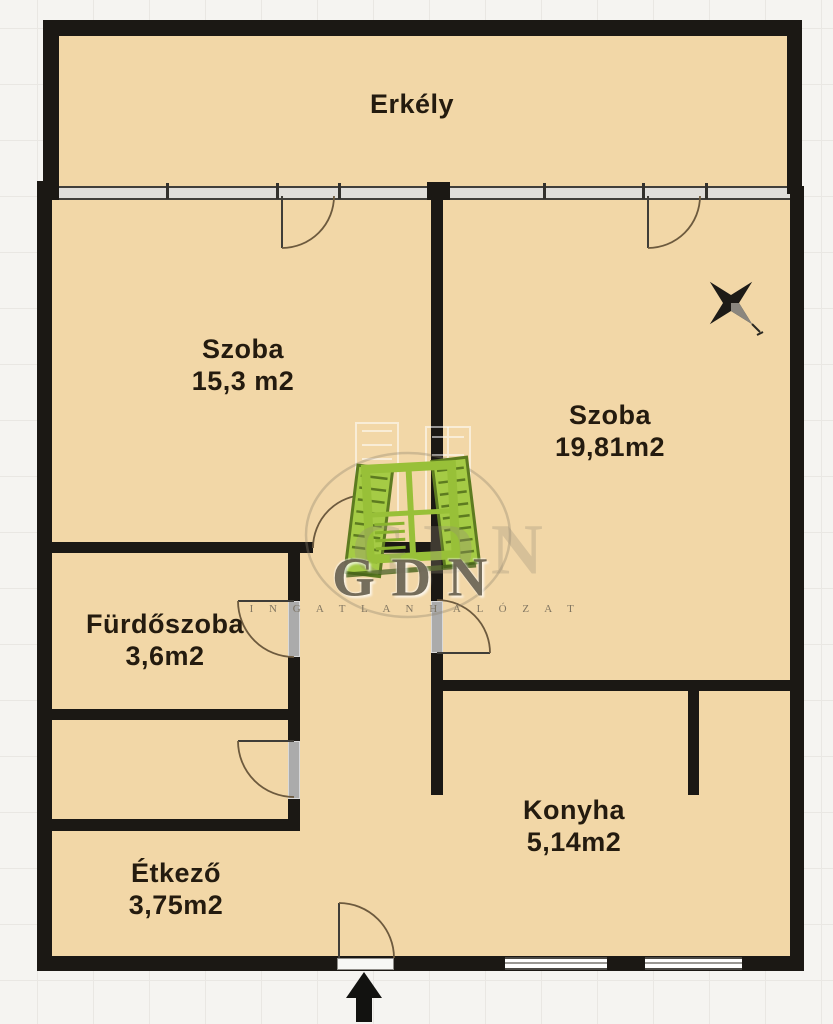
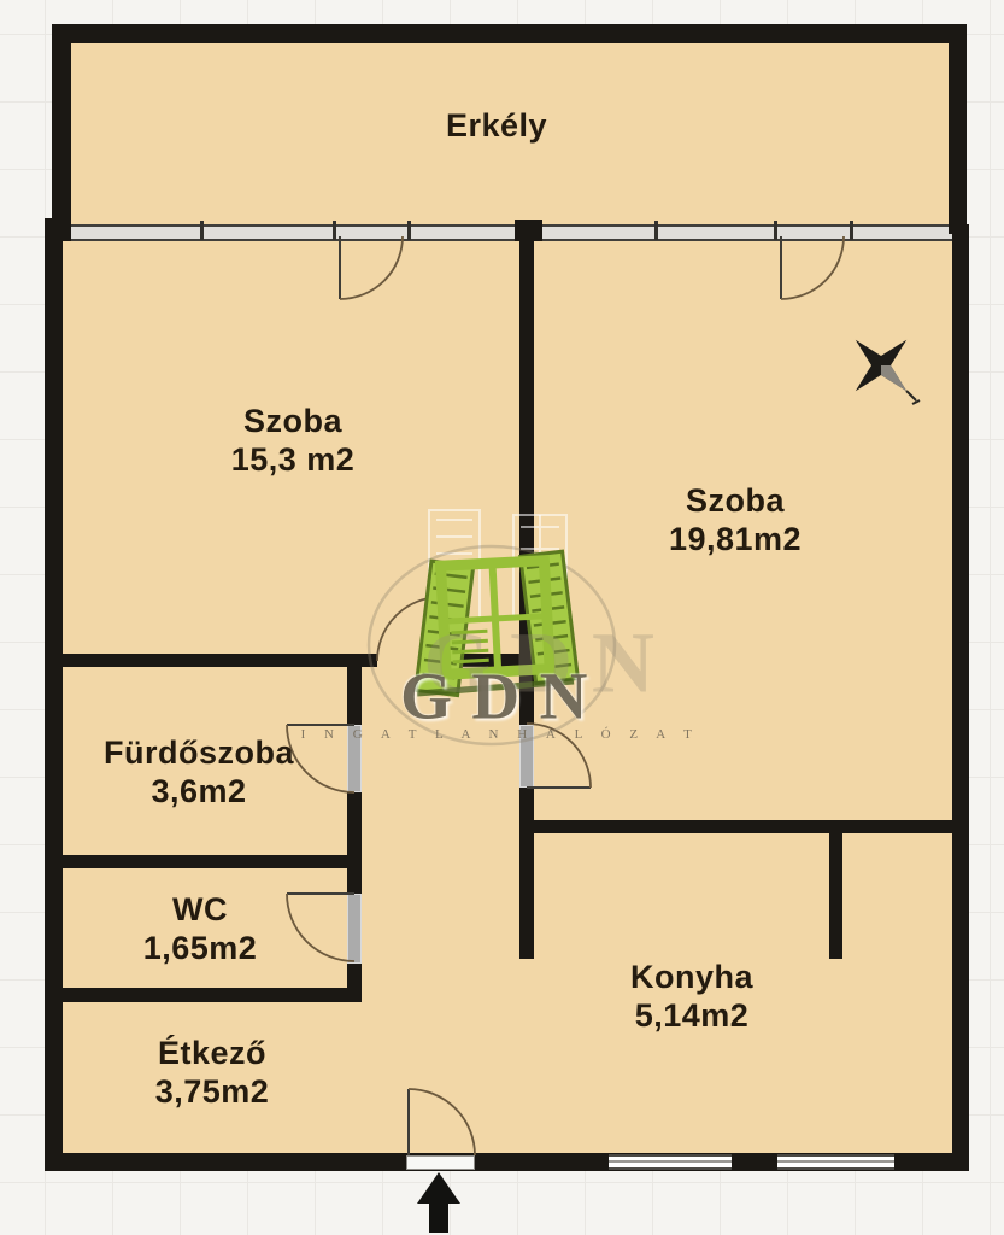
  GDN
  GDN
  I N G A T L A N H Á L Ó Z A T
  Erkély
  Szoba
  15,3 m2
  Szoba
  19,81m2
  Fürdőszoba
  3,6m2
+ WC
+ 1,65m2
  Konyha
  5,14m2
  Étkező
  3,75m2
